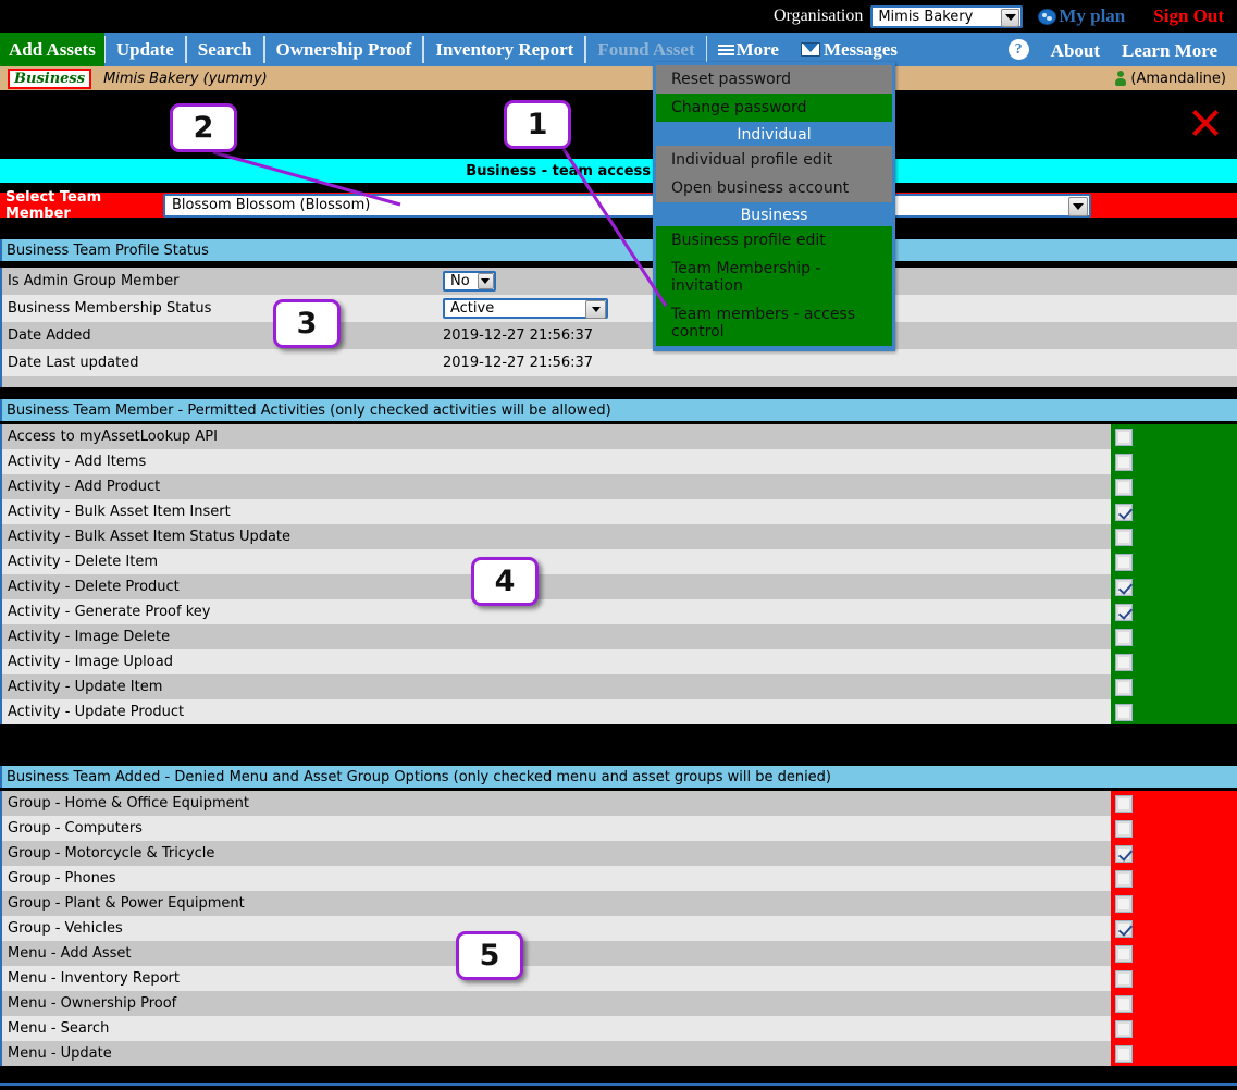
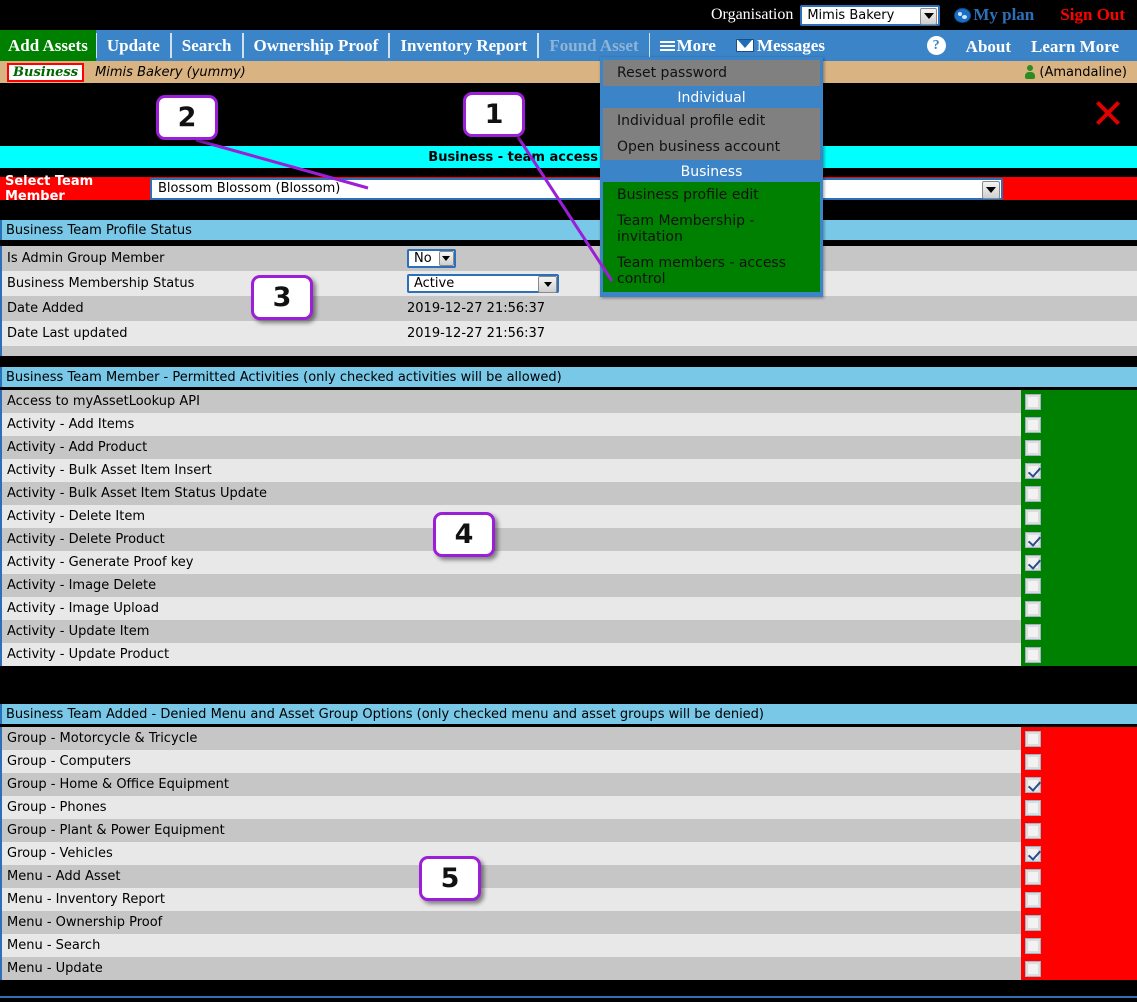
  Organisation
  Mimis Bakery
  My plan
  Sign Out
  Add Assets
  Update
  Search
  Ownership Proof
  Inventory Report
  Found Asset
  More
  Messages
  ?
  About
  Learn More
  Business
  Mimis Bakery (yummy)
  (Amandaline)
  Business - team access
  Select Team Member
  Blossom Blossom (Blossom)
  Business Team Profile Status
  Is Admin Group Member
  No
  Business Membership Status
  Active
  Date Added
  2019-12-27 21:56:37
  Date Last updated
  2019-12-27 21:56:37
  Business Team Member - Permitted Activities (only checked activities will be allowed)
  Access to myAssetLookup API
  Activity - Add Items
  Activity - Add Product
  Activity - Bulk Asset Item Insert
  Activity - Bulk Asset Item Status Update
  Activity - Delete Item
  Activity - Delete Product
  Activity - Generate Proof key
  Activity - Image Delete
  Activity - Image Upload
  Activity - Update Item
  Activity - Update Product
  Business Team Added - Denied Menu and Asset Group Options (only checked menu and asset groups will be denied)
- Group - Home & Office Equipment
+ Group - Motorcycle & Tricycle
  Group - Computers
- Group - Motorcycle & Tricycle
+ Group - Home & Office Equipment
  Group - Phones
  Group - Plant & Power Equipment
  Group - Vehicles
  Menu - Add Asset
  Menu - Inventory Report
  Menu - Ownership Proof
  Menu - Search
  Menu - Update
  Reset password
- Change password
  Individual
  Individual profile edit
  Open business account
  Business
  Business profile edit
  Team Membership - invitation
  Team members - access control
  1
  2
  3
  4
  5
